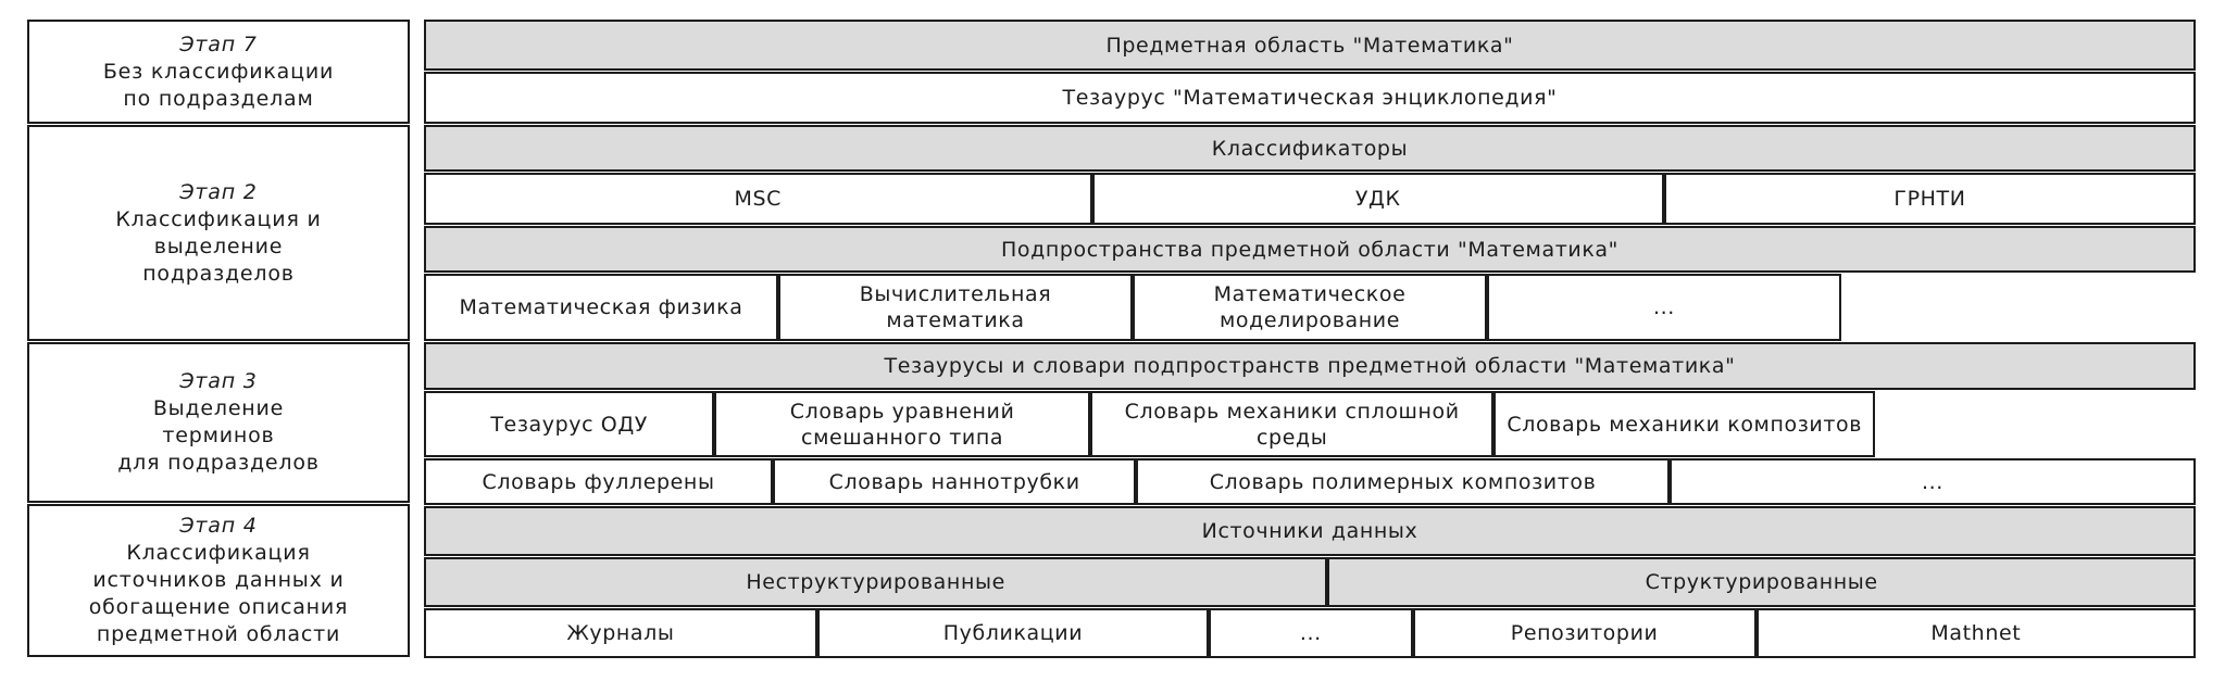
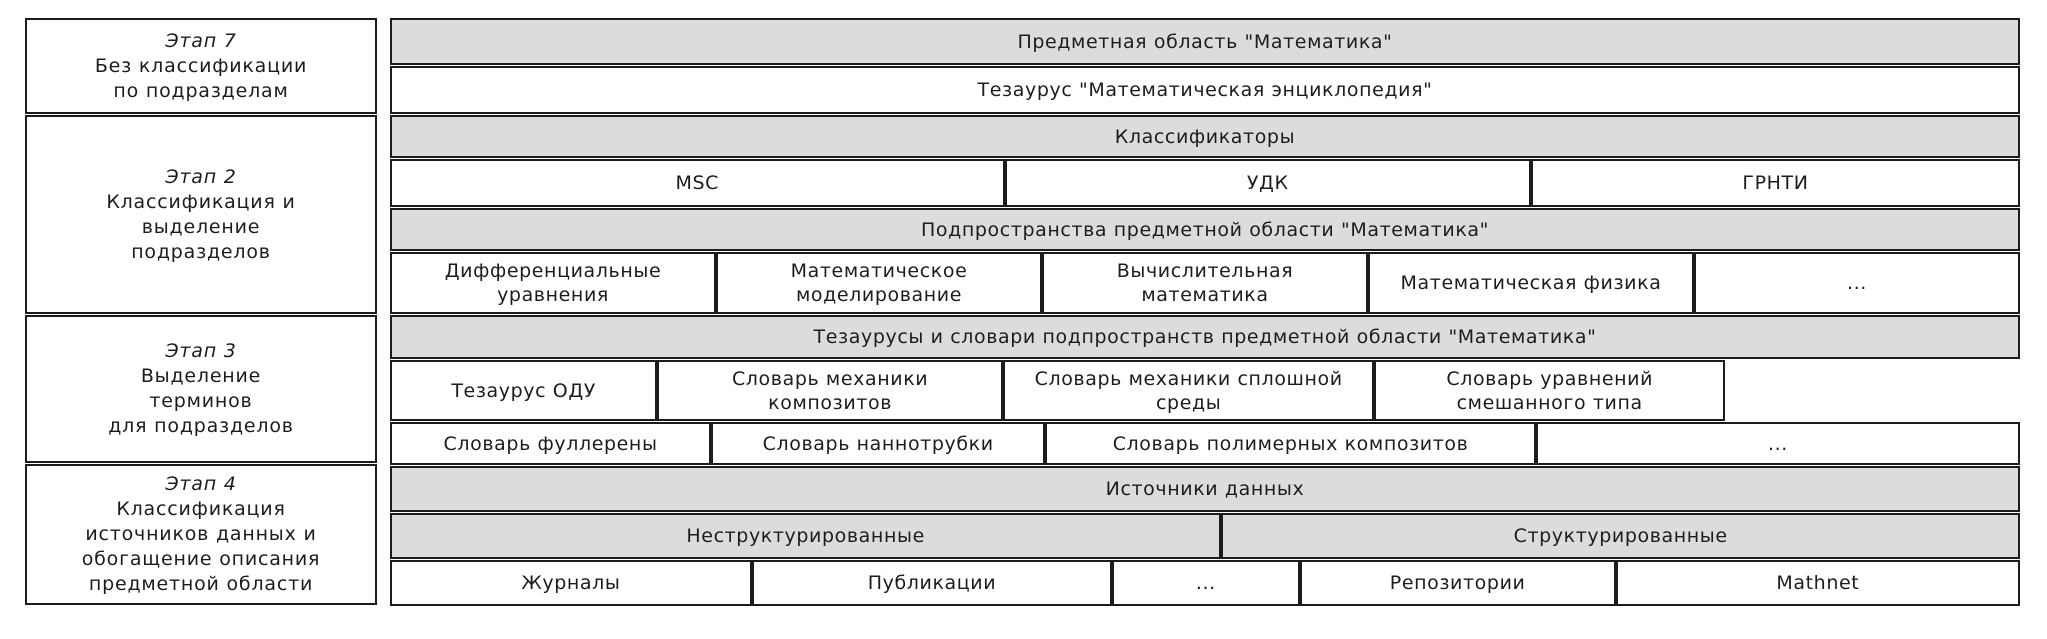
  Этап 7
  Без классификации
  по подразделам
  Этап 2
  Классификация и
  выделение
  подразделов
  Этап 3
  Выделение
  терминов
  для подразделов
  Этап 4
  Классификация
  источников данных и
  обогащение описания
  предметной области
  Предметная область "Математика"
  Тезаурус "Математическая энциклопедия"
  Классификаторы
  MSC
  УДК
  ГРНТИ
  Подпространства предметной области "Математика"
+ Дифференциальные уравнения
- Математическая физика
+ Математическое моделирование
  Вычислительная математика
- Математическое моделирование
+ Математическая физика
  ...
  Тезаурусы и словари подпространств предметной области "Математика"
  Тезаурус ОДУ
- Словарь уравнений смешанного типа
+ Словарь механики композитов
  Словарь механики сплошной среды
- Словарь механики композитов
+ Словарь уравнений смешанного типа
  Словарь фуллерены
  Словарь наннотрубки
  Словарь полимерных композитов
  ...
  Источники данных
  Неструктурированные
  Структурированные
  Журналы
  Публикации
  ...
  Репозитории
  Mathnet
